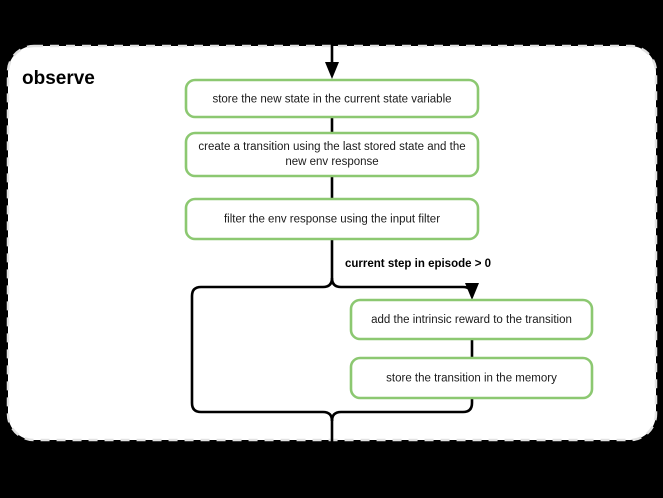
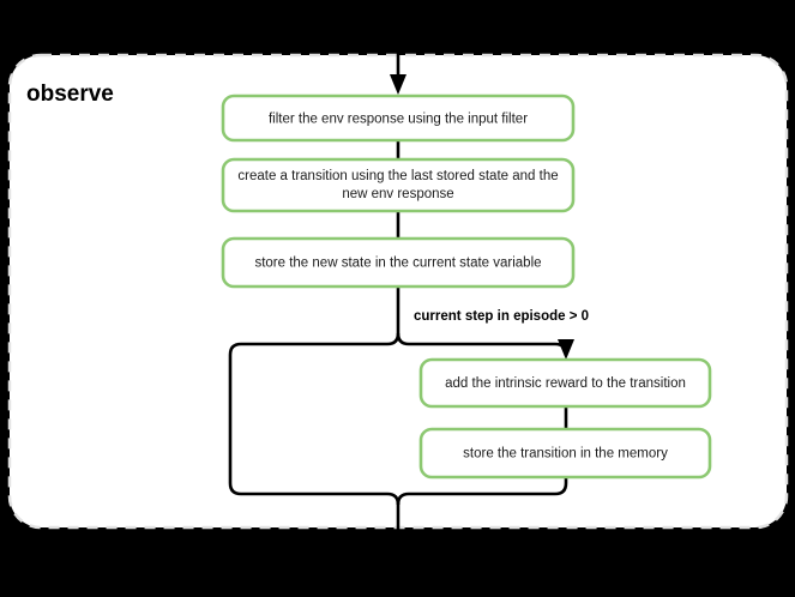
- store the new state in the current state variable
+ filter the env response using the input filter
  create a transition using the last stored state and the
  new env response
- filter the env response using the input filter
+ store the new state in the current state variable
  add the intrinsic reward to the transition
  store the transition in the memory
  observe
  current step in episode > 0
